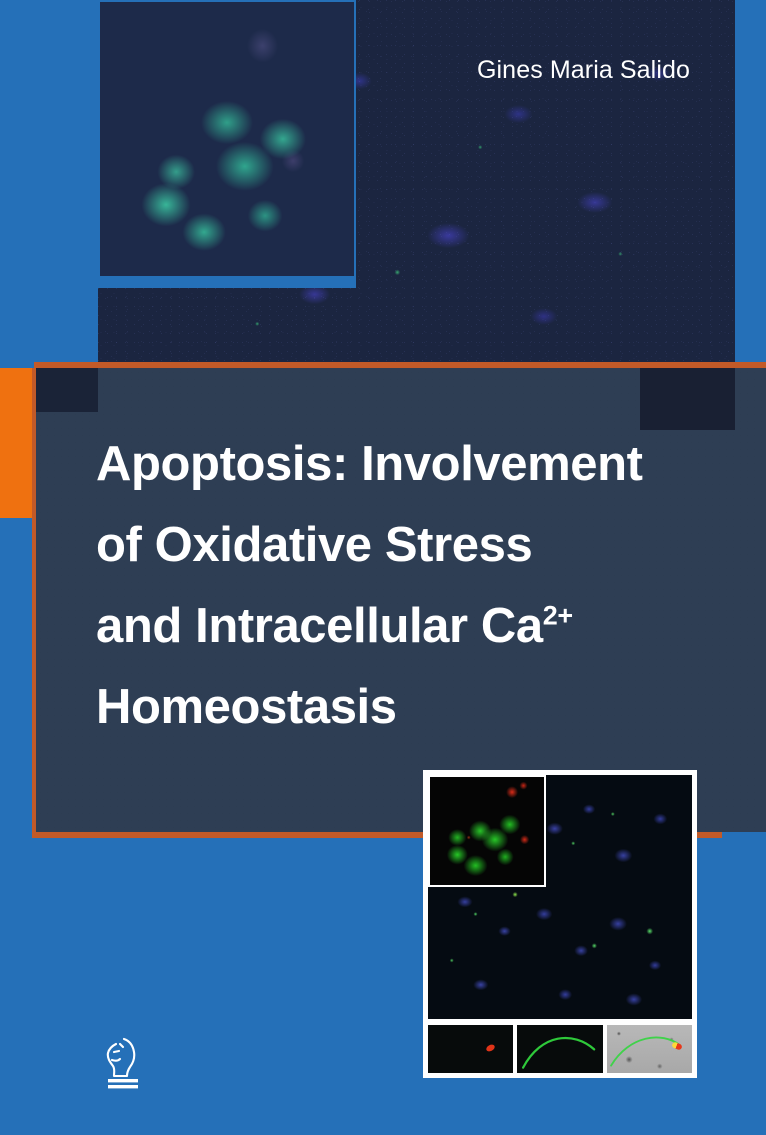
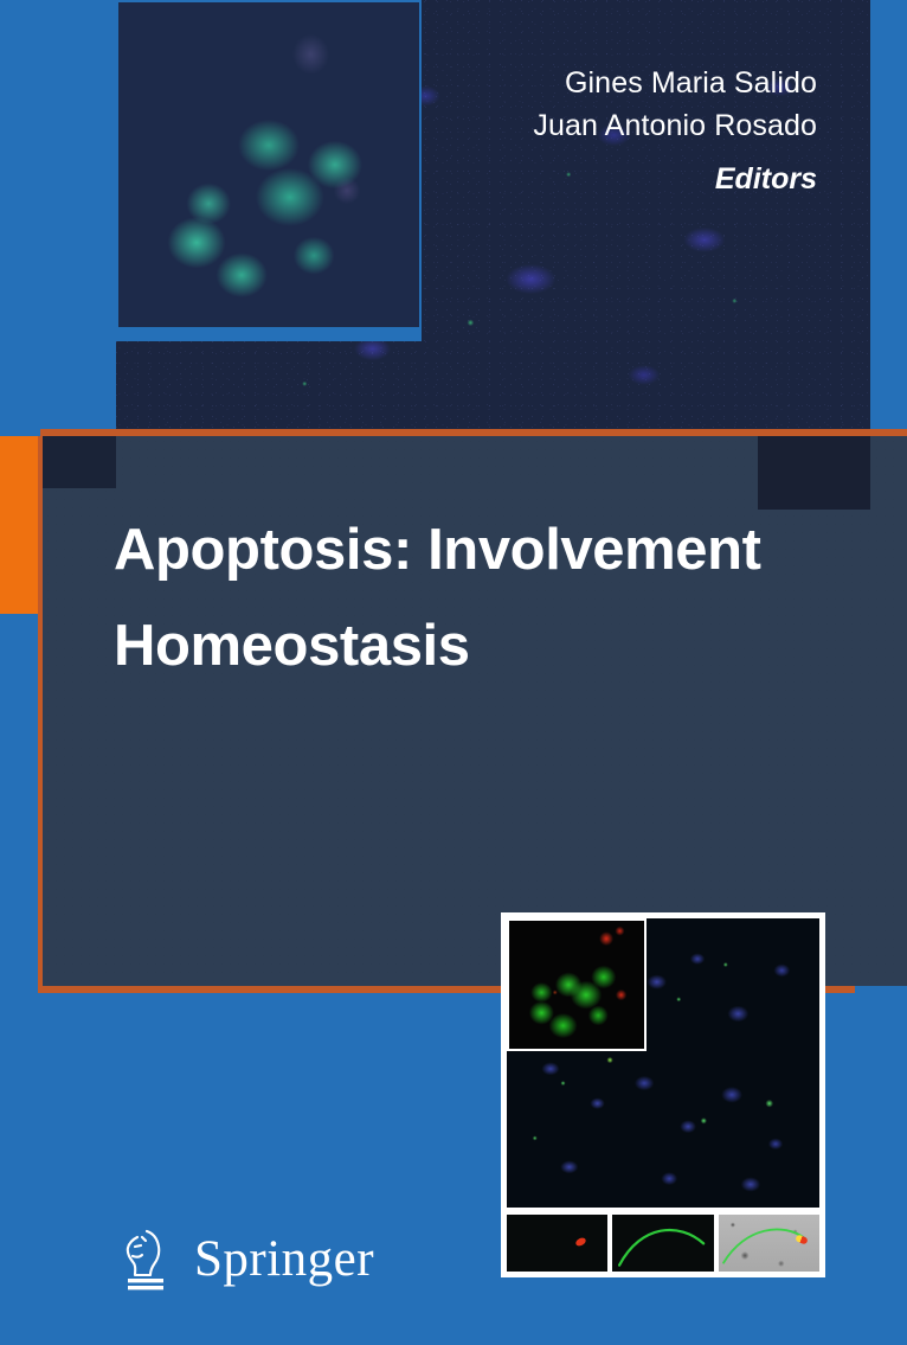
  Gines Maria Salido
+ Juan Antonio Rosado
+ Editors
  Apoptosis: Involvement
- of Oxidative Stress
- and Intracellular Ca2+
  Homeostasis
+ Springer
